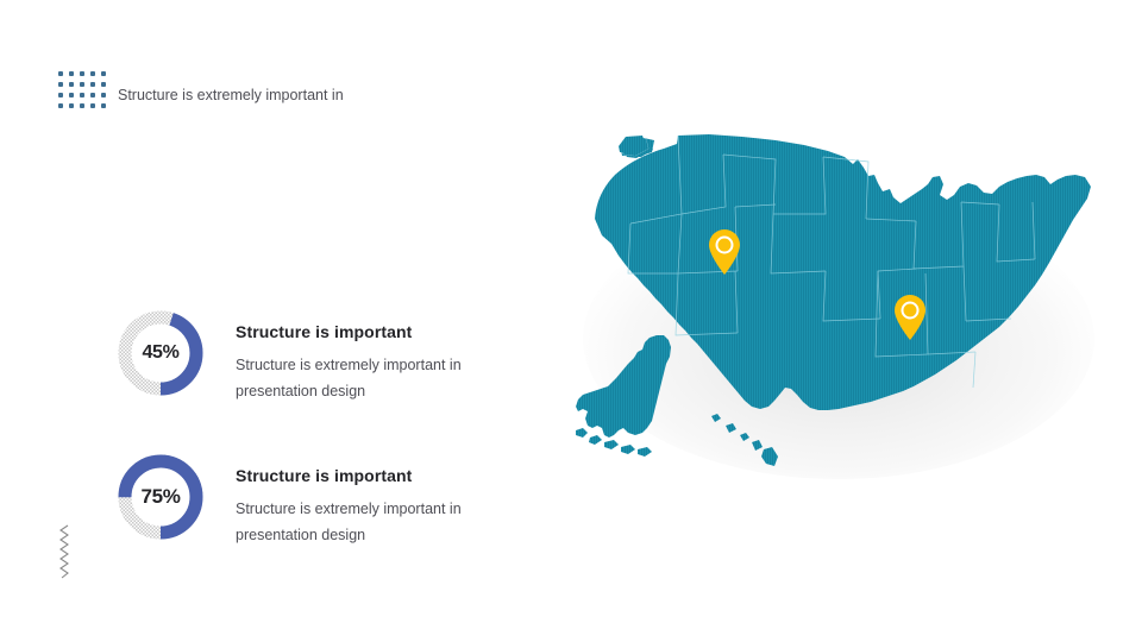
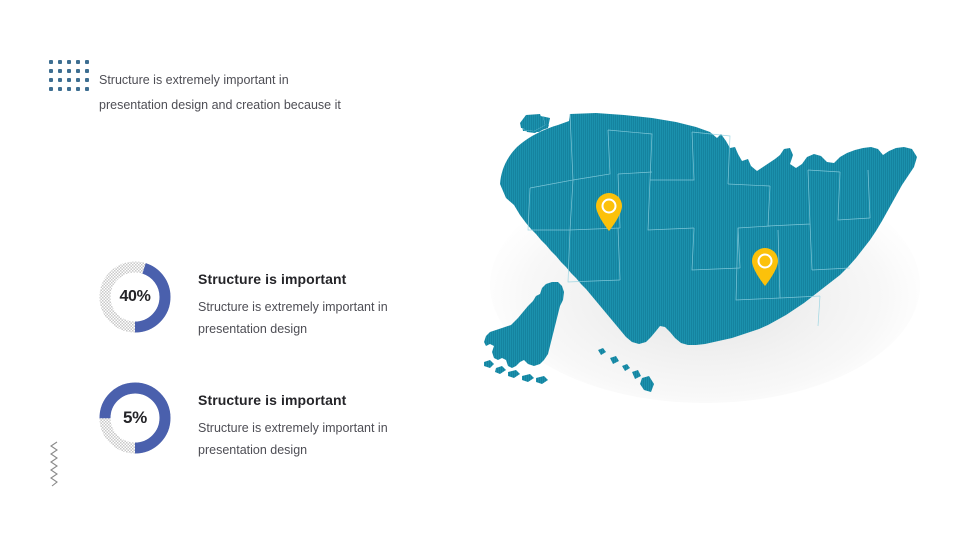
  Structure is extremely important in
+ presentation design and creation because it
- 45%
+ 40%
  Structure is important
  Structure is extremely important in
  presentation design
- 75%
+ 5%
  Structure is important
  Structure is extremely important in
  presentation design
